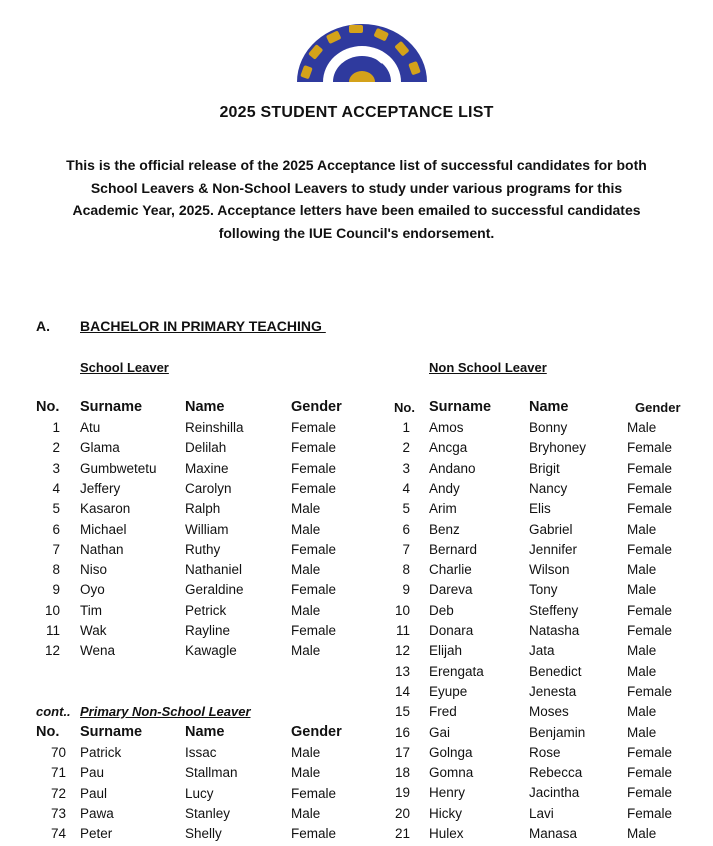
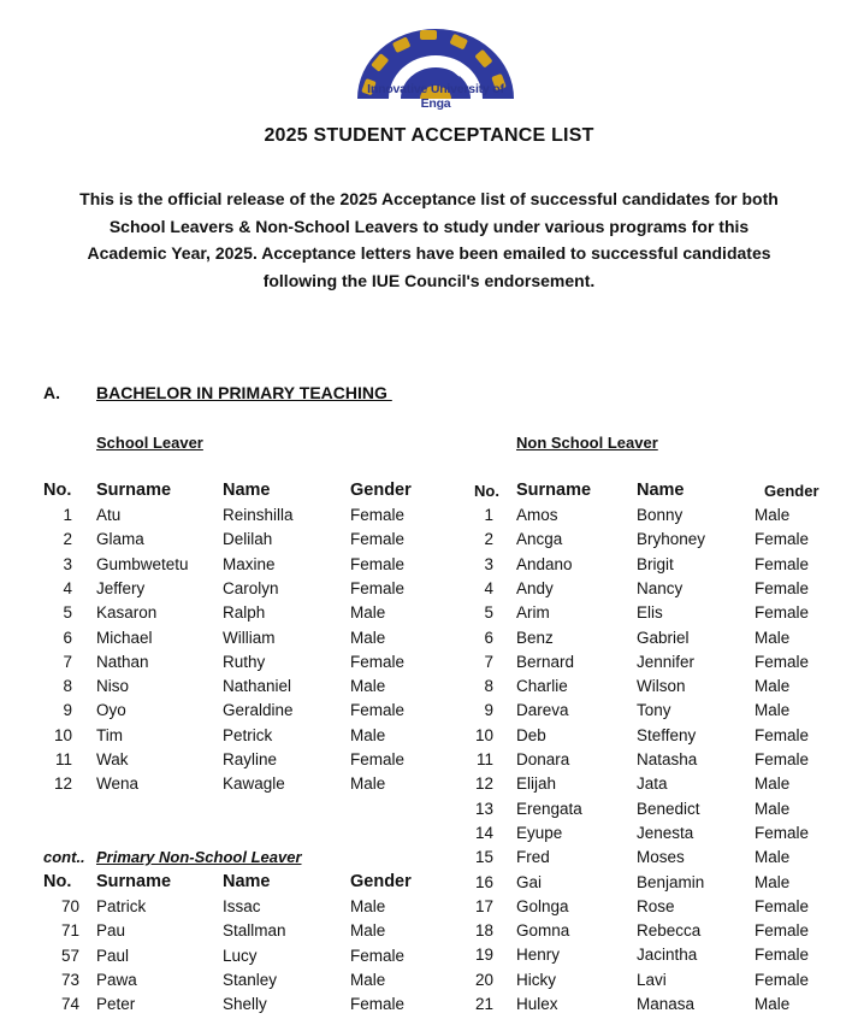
+ Innovative University of Enga
  2025 STUDENT ACCEPTANCE LIST
  This is the official release of the 2025 Acceptance list of successful candidates for both School Leavers & Non-School Leavers to study under various programs for this Academic Year, 2025. Acceptance letters have been emailed to successful candidates following the IUE Council's endorsement.
  A.
  BACHELOR IN PRIMARY TEACHING
  School Leaver
  Non School Leaver
  No.
  Surname
  Name
  Gender
  1
  Atu
  Reinshilla
  Female
  2
  Glama
  Delilah
  Female
  3
  Gumbwetetu
  Maxine
  Female
  4
  Jeffery
  Carolyn
  Female
  5
  Kasaron
  Ralph
  Male
  6
  Michael
  William
  Male
  7
  Nathan
  Ruthy
  Female
  8
  Niso
  Nathaniel
  Male
  9
  Oyo
  Geraldine
  Female
  10
  Tim
  Petrick
  Male
  11
  Wak
  Rayline
  Female
  12
  Wena
  Kawagle
  Male
  No.
  Surname
  Name
  Gender
  1
  Amos
  Bonny
  Male
  2
  Ancga
  Bryhoney
  Female
  3
  Andano
  Brigit
  Female
  4
  Andy
  Nancy
  Female
  5
  Arim
  Elis
  Female
  6
  Benz
  Gabriel
  Male
  7
  Bernard
  Jennifer
  Female
  8
  Charlie
  Wilson
  Male
  9
  Dareva
  Tony
  Male
  10
  Deb
  Steffeny
  Female
  11
  Donara
  Natasha
  Female
  12
  Elijah
  Jata
  Male
  13
  Erengata
  Benedict
  Male
  14
  Eyupe
  Jenesta
  Female
  15
  Fred
  Moses
  Male
  16
  Gai
  Benjamin
  Male
  17
  Golnga
  Rose
  Female
  18
  Gomna
  Rebecca
  Female
  19
  Henry
  Jacintha
  Female
  20
  Hicky
  Lavi
  Female
  21
  Hulex
  Manasa
  Male
  cont..
  Primary Non-School Leaver
  No.
  Surname
  Name
  Gender
  70
  Patrick
  Issac
  Male
  71
  Pau
  Stallman
  Male
- 72
+ 57
  Paul
  Lucy
  Female
  73
  Pawa
  Stanley
  Male
  74
  Peter
  Shelly
  Female
